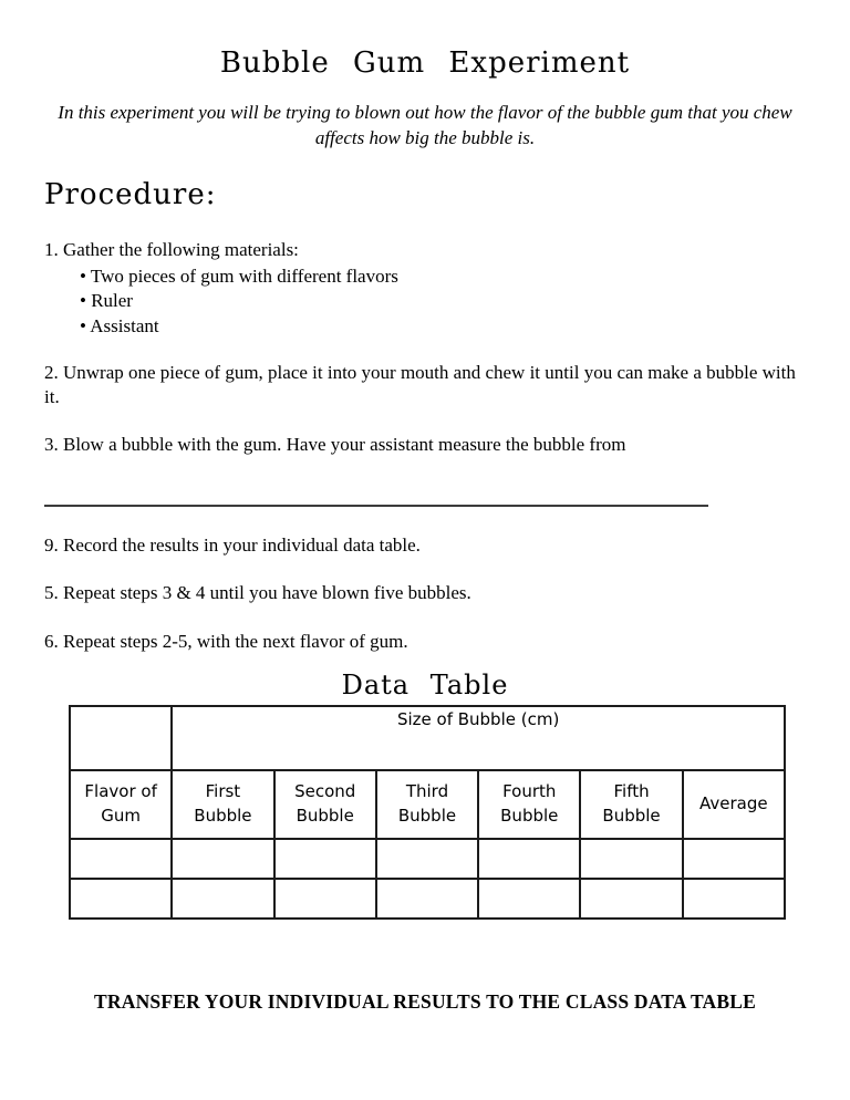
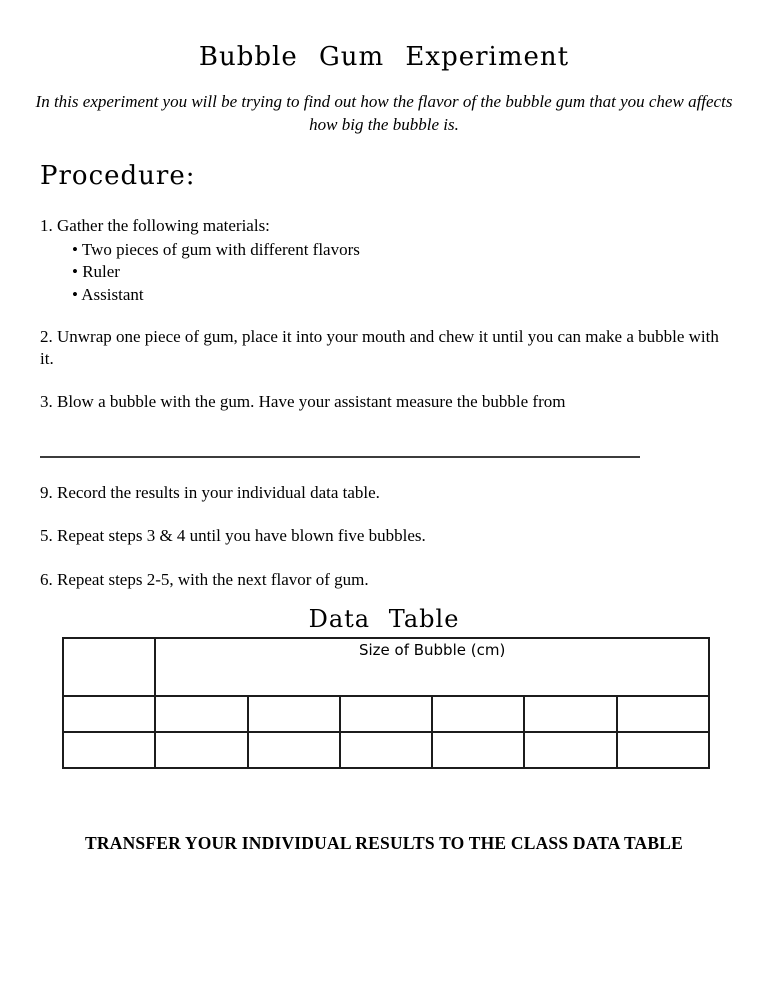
  Bubble Gum Experiment
- In this experiment you will be trying to blown out how the flavor of the bubble gum that you chew affects how big the bubble is.
+ In this experiment you will be trying to find out how the flavor of the bubble gum that you chew affects how big the bubble is.
  Procedure:
  1. Gather the following materials:
  • Two pieces of gum with different flavors
  • Ruler
  • Assistant
  2. Unwrap one piece of gum, place it into your mouth and chew it until you can make a bubble with it.
  3. Blow a bubble with the gum. Have your assistant measure the bubble from
  9. Record the results in your individual data table.
  5. Repeat steps 3 & 4 until you have blown five bubbles.
  6. Repeat steps 2-5, with the next flavor of gum.
  Data Table
  	Size of Bubble (cm)
- Flavor of Gum	First Bubble	Second Bubble	Third Bubble	Fourth Bubble	Fifth Bubble	Average
  TRANSFER YOUR INDIVIDUAL RESULTS TO THE CLASS DATA TABLE
